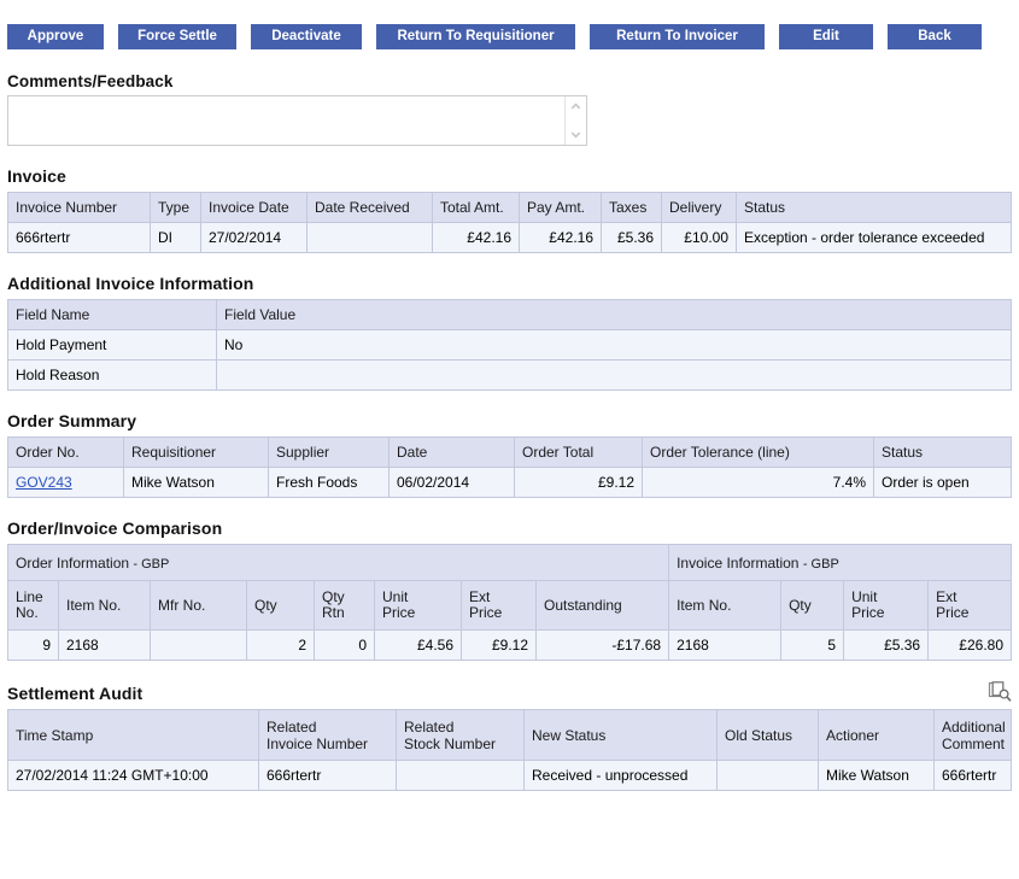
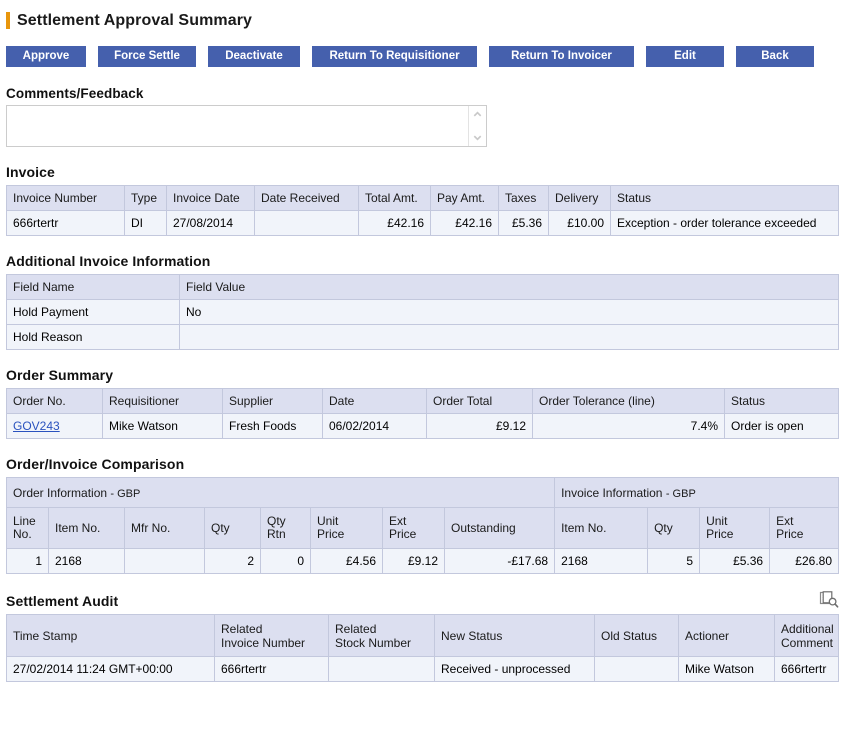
+ Settlement Approval Summary
  Approve
  Force Settle
  Deactivate
  Return To Requisitioner
  Return To Invoicer
  Edit
  Back
  Comments/Feedback
  Invoice
  Invoice Number	Type	Invoice Date	Date Received	Total Amt.	Pay Amt.	Taxes	Delivery	Status
- 666rtertr	DI	27/02/2014		£42.16	£42.16	£5.36	£10.00	Exception - order tolerance exceeded
+ 666rtertr	DI	27/08/2014		£42.16	£42.16	£5.36	£10.00	Exception - order tolerance exceeded
  Additional Invoice Information
  Field Name	Field Value
  Hold Payment	No
  Hold Reason
  Order Summary
  Order No.	Requisitioner	Supplier	Date	Order Total	Order Tolerance (line)	Status
  GOV243	Mike Watson	Fresh Foods	06/02/2014	£9.12	7.4%	Order is open
  Order/Invoice Comparison
  Order Information - GBP	Invoice Information - GBP
  Line No.	Item No.	Mfr No.	Qty	Qty Rtn	Unit Price	Ext Price	Outstanding	Item No.	Qty	Unit Price	Ext Price
- 9	2168		2	0	£4.56	£9.12	-£17.68	2168	5	£5.36	£26.80
+ 1	2168		2	0	£4.56	£9.12	-£17.68	2168	5	£5.36	£26.80
  Settlement Audit
  Time Stamp	Related Invoice Number	Related Stock Number	New Status	Old Status	Actioner	Additional Comment
- 27/02/2014 11:24 GMT+10:00	666rtertr		Received - unprocessed		Mike Watson	666rtertr
+ 27/02/2014 11:24 GMT+00:00	666rtertr		Received - unprocessed		Mike Watson	666rtertr
